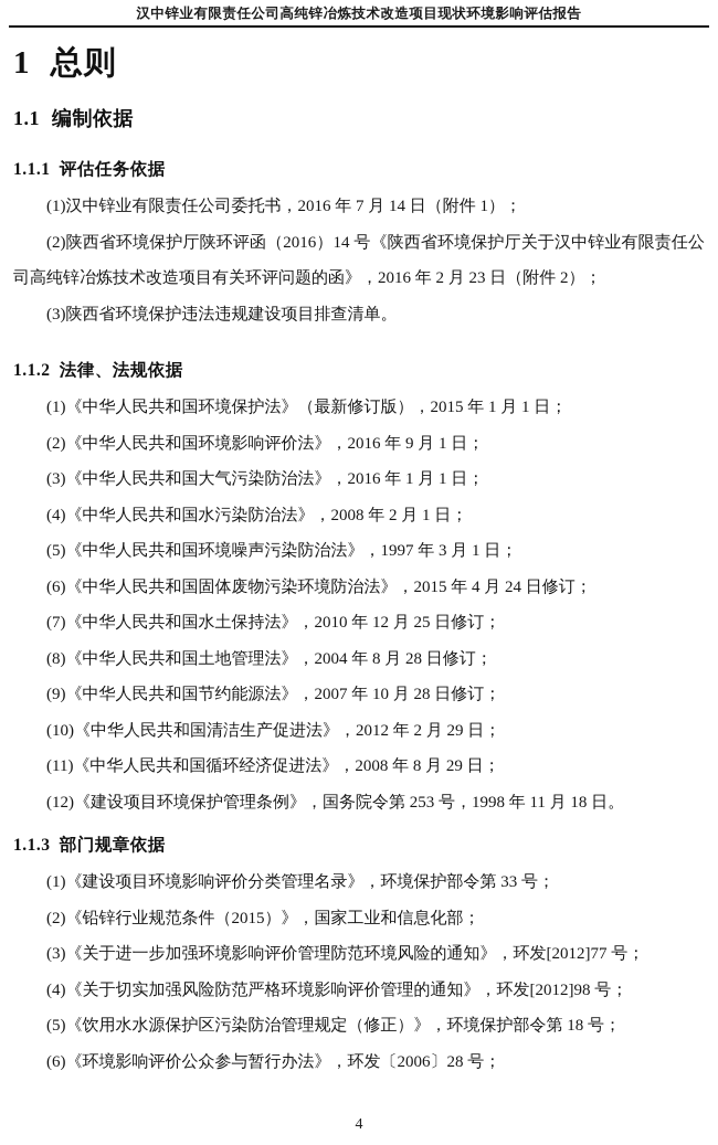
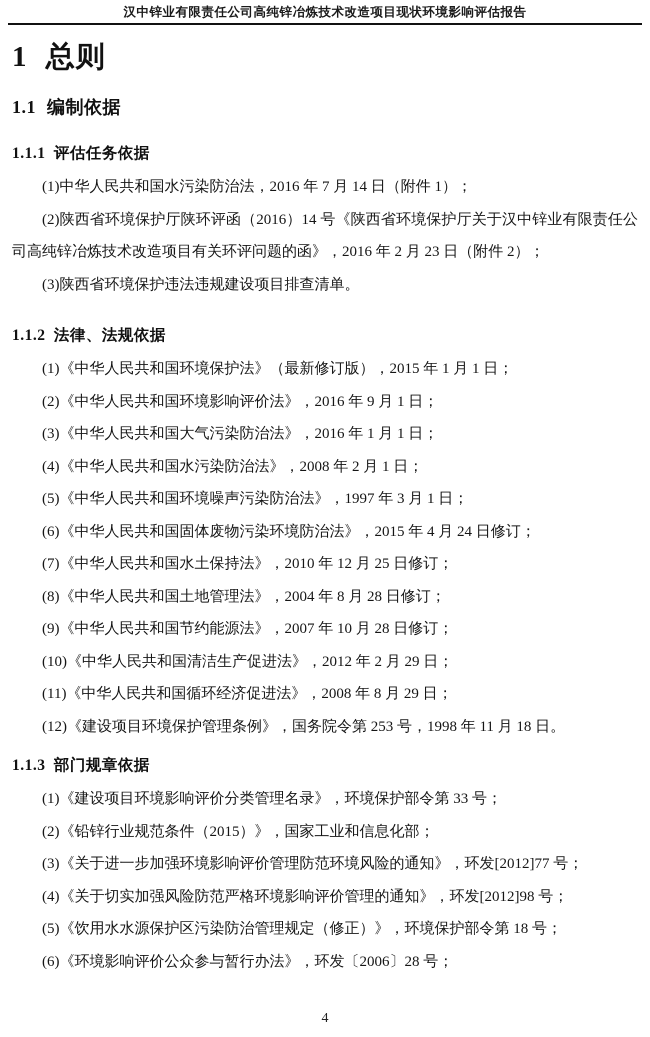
  汉中锌业有限责任公司高纯锌冶炼技术改造项目现状环境影响评估报告
  1 总则
  1.1 编制依据
  1.1.1 评估任务依据
- (1)汉中锌业有限责任公司委托书，2016 年 7 月 14 日（附件 1）；
+ (1)中华人民共和国水污染防治法，2016 年 7 月 14 日（附件 1）；
  (2)陕西省环境保护厅陕环评函（2016）14 号《陕西省环境保护厅关于汉中锌业有限责任公司高纯锌冶炼技术改造项目有关环评问题的函》，2016 年 2 月 23 日（附件 2）；
  (3)陕西省环境保护违法违规建设项目排查清单。
  1.1.2 法律、法规依据
  (1)《中华人民共和国环境保护法》（最新修订版），2015 年 1 月 1 日；
  (2)《中华人民共和国环境影响评价法》，2016 年 9 月 1 日；
  (3)《中华人民共和国大气污染防治法》，2016 年 1 月 1 日；
  (4)《中华人民共和国水污染防治法》，2008 年 2 月 1 日；
  (5)《中华人民共和国环境噪声污染防治法》，1997 年 3 月 1 日；
  (6)《中华人民共和国固体废物污染环境防治法》，2015 年 4 月 24 日修订；
  (7)《中华人民共和国水土保持法》，2010 年 12 月 25 日修订；
  (8)《中华人民共和国土地管理法》，2004 年 8 月 28 日修订；
  (9)《中华人民共和国节约能源法》，2007 年 10 月 28 日修订；
  (10)《中华人民共和国清洁生产促进法》，2012 年 2 月 29 日；
  (11)《中华人民共和国循环经济促进法》，2008 年 8 月 29 日；
  (12)《建设项目环境保护管理条例》，国务院令第 253 号，1998 年 11 月 18 日。
  1.1.3 部门规章依据
  (1)《建设项目环境影响评价分类管理名录》，环境保护部令第 33 号；
  (2)《铅锌行业规范条件（2015）》，国家工业和信息化部；
  (3)《关于进一步加强环境影响评价管理防范环境风险的通知》，环发[2012]77 号；
  (4)《关于切实加强风险防范严格环境影响评价管理的通知》，环发[2012]98 号；
  (5)《饮用水水源保护区污染防治管理规定（修正）》，环境保护部令第 18 号；
  (6)《环境影响评价公众参与暂行办法》，环发〔2006〕28 号；
  4
